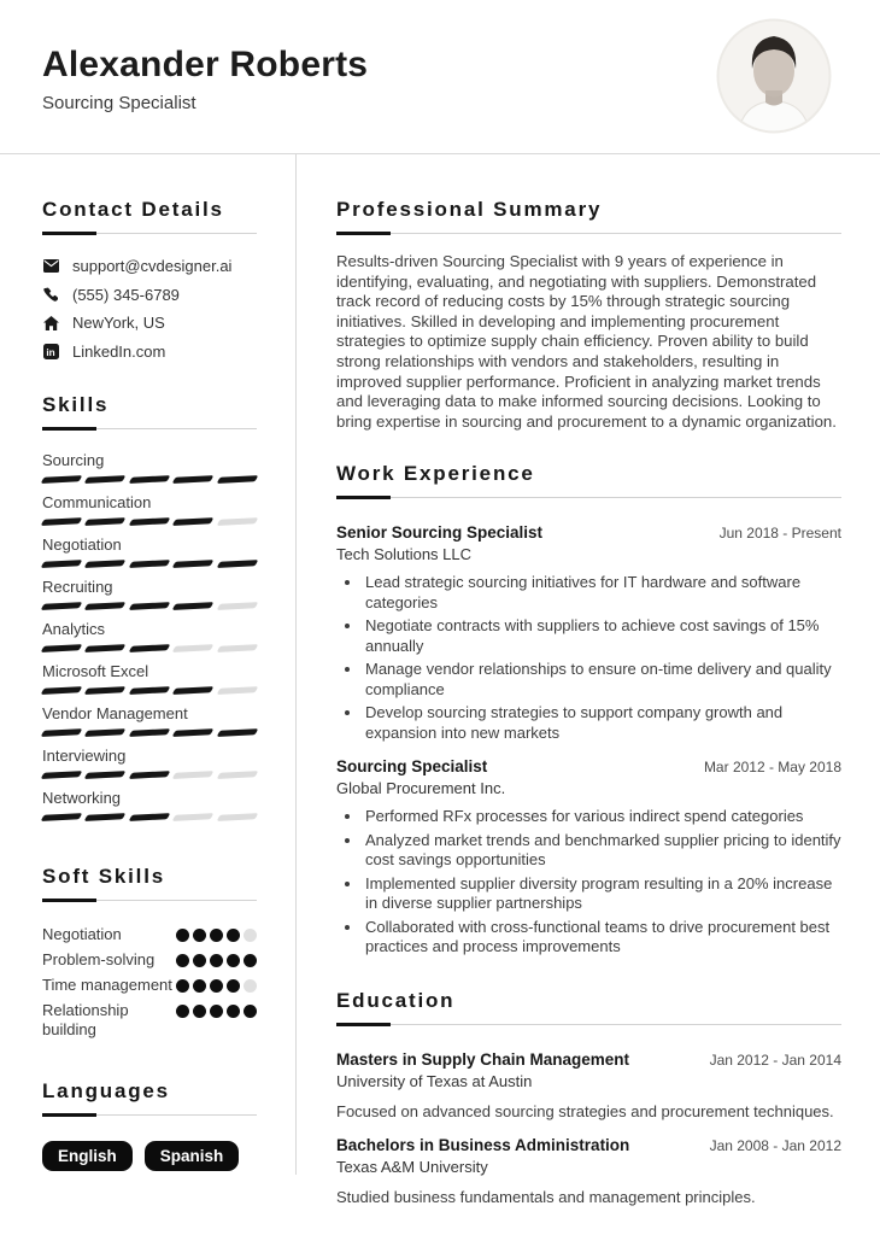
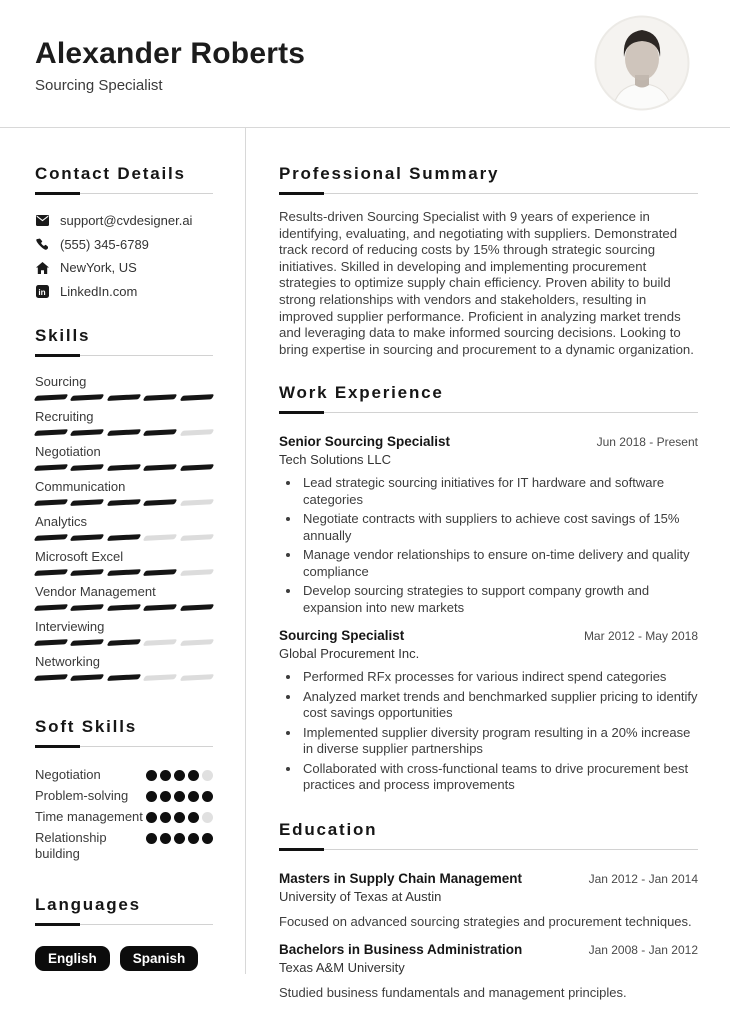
  Alexander Roberts
  Sourcing Specialist
  Contact Details
  support@cvdesigner.ai
  (555) 345-6789
  NewYork, US
  in
  LinkedIn.com
  Skills
  Sourcing
- Communication
+ Recruiting
  Negotiation
- Recruiting
+ Communication
  Analytics
  Microsoft Excel
  Vendor Management
  Interviewing
  Networking
  Soft Skills
  Negotiation
  Problem-solving
  Time management
  Relationship building
  Languages
  English
  Spanish
  Professional Summary
  Results-driven Sourcing Specialist with 9 years of experience in identifying, evaluating, and negotiating with suppliers. Demonstrated track record of reducing costs by 15% through strategic sourcing initiatives. Skilled in developing and implementing procurement strategies to optimize supply chain efficiency. Proven ability to build strong relationships with vendors and stakeholders, resulting in improved supplier performance. Proficient in analyzing market trends and leveraging data to make informed sourcing decisions. Looking to bring expertise in sourcing and procurement to a dynamic organization.
  Work Experience
  Senior Sourcing Specialist
  Jun 2018 - Present
  Tech Solutions LLC
  Lead strategic sourcing initiatives for IT hardware and software categories
  Negotiate contracts with suppliers to achieve cost savings of 15% annually
  Manage vendor relationships to ensure on-time delivery and quality compliance
  Develop sourcing strategies to support company growth and expansion into new markets
  Sourcing Specialist
  Mar 2012 - May 2018
  Global Procurement Inc.
  Performed RFx processes for various indirect spend categories
  Analyzed market trends and benchmarked supplier pricing to identify cost savings opportunities
  Implemented supplier diversity program resulting in a 20% increase in diverse supplier partnerships
  Collaborated with cross-functional teams to drive procurement best practices and process improvements
  Education
  Masters in Supply Chain Management
  Jan 2012 - Jan 2014
  University of Texas at Austin
  Focused on advanced sourcing strategies and procurement techniques.
  Bachelors in Business Administration
  Jan 2008 - Jan 2012
  Texas A&M University
  Studied business fundamentals and management principles.
